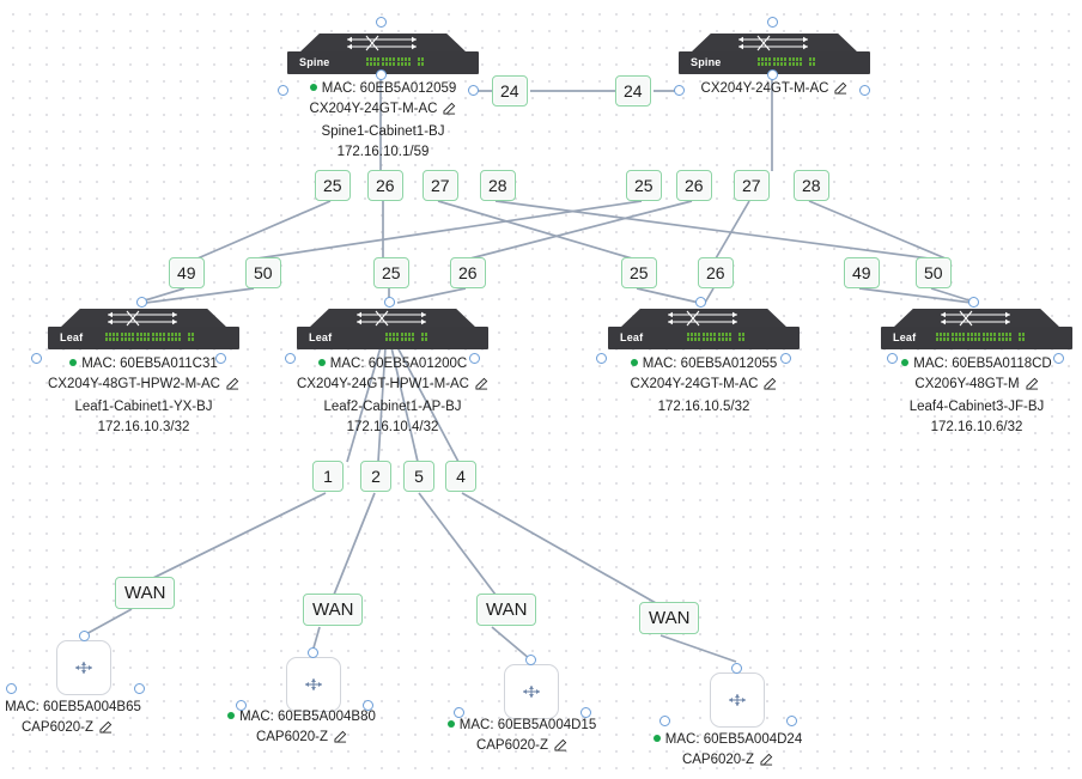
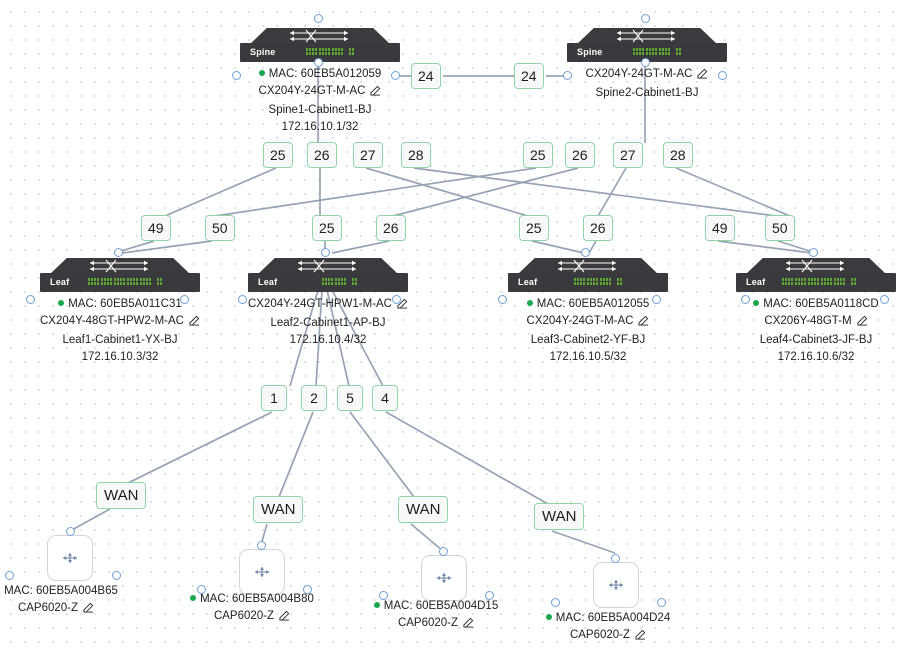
  Spine
  MAC: 60EB5A012059
  CX204Y-24GT-M-AC
  Spine1-Cabinet1-BJ
- 172.16.10.1/59
+ 172.16.10.1/32
  Spine
  CX204Y-24GT-M-AC
+ Spine2-Cabinet1-BJ
  24
  24
  25
  26
  27
  28
  25
  26
  27
  28
  49
  50
  25
  26
  25
  26
  49
  50
  Leaf
  MAC: 60EB5A011C31
  CX204Y-48GT-HPW2-M-AC
  Leaf1-Cabinet1-YX-BJ
  172.16.10.3/32
  Leaf
- MAC: 60EB5A01200C
  CX204Y-24GT-HPW1-M-AC
  Leaf2-Cabinet1-AP-BJ
  172.16.10.4/32
  Leaf
  MAC: 60EB5A012055
  CX204Y-24GT-M-AC
+ Leaf3-Cabinet2-YF-BJ
  172.16.10.5/32
  Leaf
  MAC: 60EB5A0118CD
  CX206Y-48GT-M
  Leaf4-Cabinet3-JF-BJ
  172.16.10.6/32
  1
  2
  5
  4
  WAN
  WAN
  WAN
  WAN
  MAC: 60EB5A004B65
  CAP6020-Z
  MAC: 60EB5A004B80
  CAP6020-Z
  MAC: 60EB5A004D15
  CAP6020-Z
  MAC: 60EB5A004D24
  CAP6020-Z
